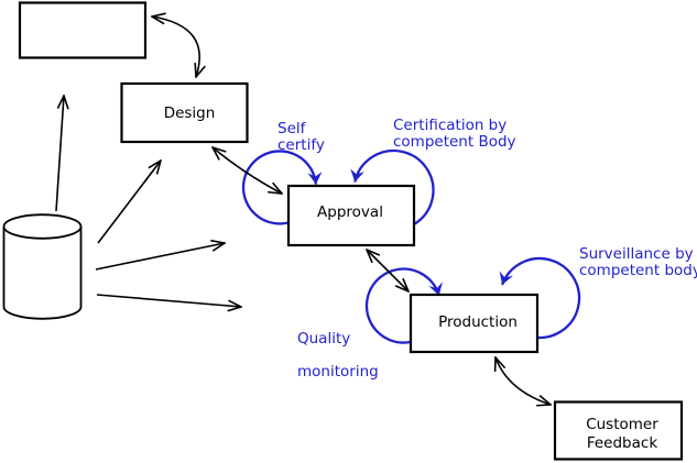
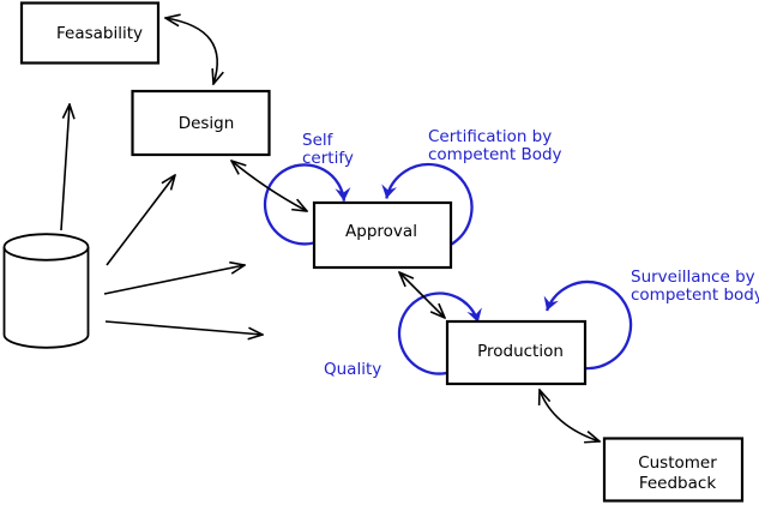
+ Feasability
  Design
  Approval
  Production
  Customer
  Feedback
  Self
  certify
  Certification by
  competent Body
  Surveillance by
  competent bod
  Quality
- monitoring
